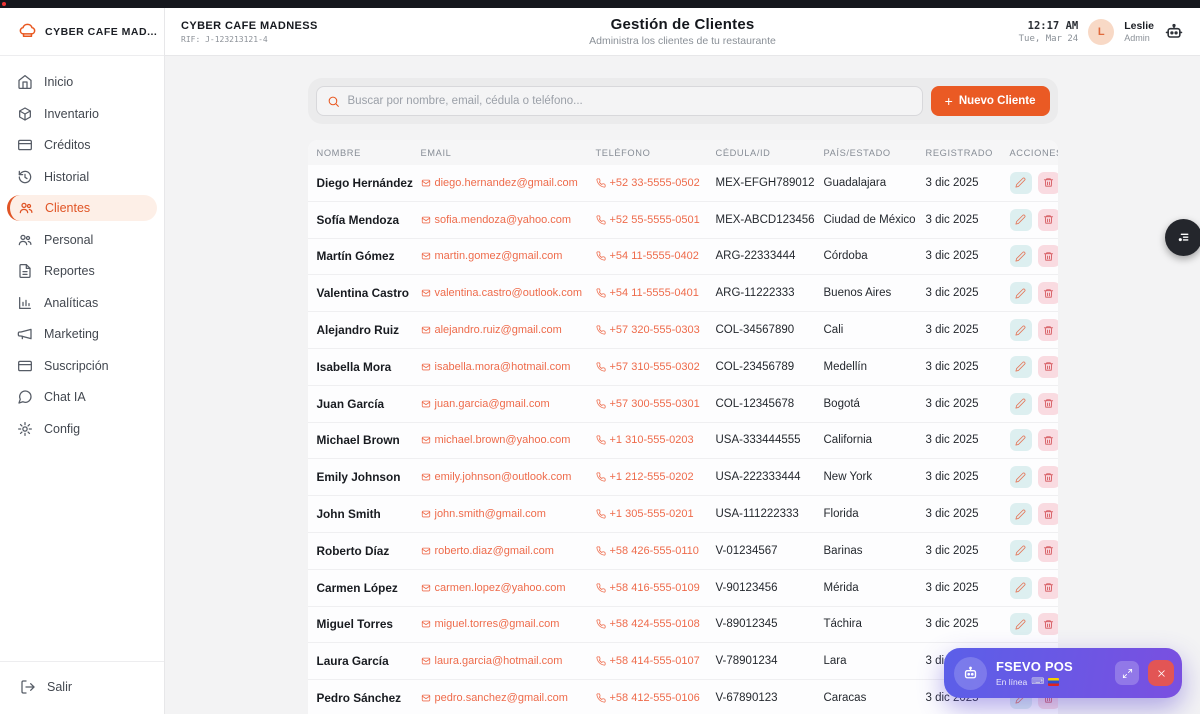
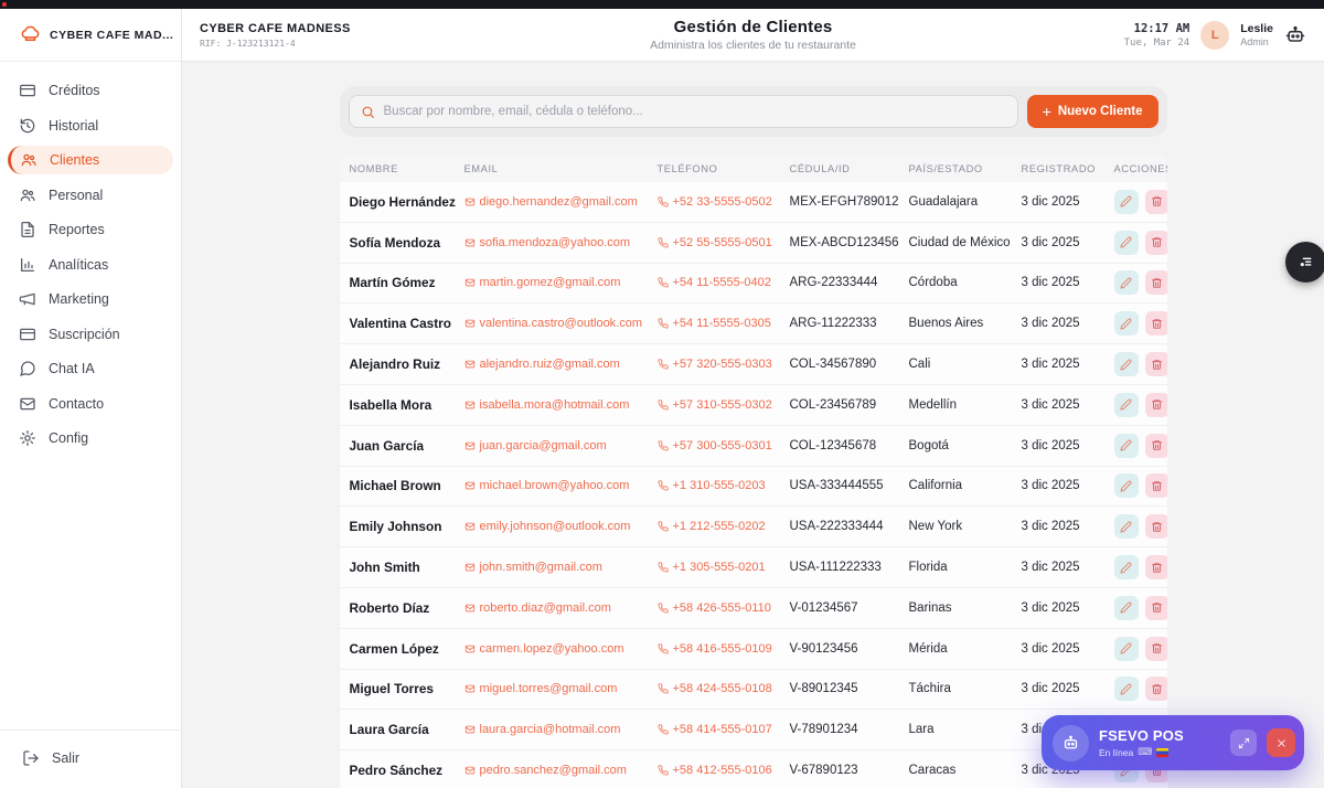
  CYBER CAFE MAD...
- Inicio
- Inventario
  Créditos
  Historial
  Clientes
  Personal
  Reportes
  Analíticas
  Marketing
  Suscripción
  Chat IA
+ Contacto
  Config
  Salir
  CYBER CAFE MADNESS
  RIF: J-123213121-4
  Gestión de Clientes
  Administra los clientes de tu restaurante
  12:17 AM
  Tue, Mar 24
  L
  Leslie
  Admin
  Buscar por nombre, email, cédula o teléfono...
  +
  Nuevo Cliente
  NOMBRE
  EMAIL
  TELÉFONO
  CÉDULA/ID
  PAÍS/ESTADO
  REGISTRADO
  ACCIONE
  Diego Hernández
  diego.hernandez@gmail.com
  +52 33-5555-0502
  MEX-EFGH789012
  Guadalajara
  3 dic 2025
  Sofía Mendoza
  sofia.mendoza@yahoo.com
  +52 55-5555-0501
  MEX-ABCD123456
  Ciudad de México
  3 dic 2025
  Martín Gómez
  martin.gomez@gmail.com
  +54 11-5555-0402
  ARG-22333444
  Córdoba
  3 dic 2025
  Valentina Castro
  valentina.castro@outlook.com
- +54 11-5555-0401
+ +54 11-5555-0305
  ARG-11222333
  Buenos Aires
  3 dic 2025
  Alejandro Ruiz
  alejandro.ruiz@gmail.com
  +57 320-555-0303
  COL-34567890
  Cali
  3 dic 2025
  Isabella Mora
  isabella.mora@hotmail.com
  +57 310-555-0302
  COL-23456789
  Medellín
  3 dic 2025
  Juan García
  juan.garcia@gmail.com
  +57 300-555-0301
  COL-12345678
  Bogotá
  3 dic 2025
  Michael Brown
  michael.brown@yahoo.com
  +1 310-555-0203
  USA-333444555
  California
  3 dic 2025
  Emily Johnson
  emily.johnson@outlook.com
  +1 212-555-0202
  USA-222333444
  New York
  3 dic 2025
  John Smith
  john.smith@gmail.com
  +1 305-555-0201
  USA-111222333
  Florida
  3 dic 2025
  Roberto Díaz
  roberto.diaz@gmail.com
  +58 426-555-0110
  V-01234567
  Barinas
  3 dic 2025
  Carmen López
  carmen.lopez@yahoo.com
  +58 416-555-0109
  V-90123456
  Mérida
  3 dic 2025
  Miguel Torres
  miguel.torres@gmail.com
  +58 424-555-0108
  V-89012345
  Táchira
  3 dic 2025
  Laura García
  laura.garcia@hotmail.com
  +58 414-555-0107
  V-78901234
  Lara
  Pedro Sánchez
  pedro.sanchez@gmail.com
  +58 412-555-0106
  V-67890123
  Caracas
  3 dic 2025
  FSEVO POS
  En línea
  ⌨
